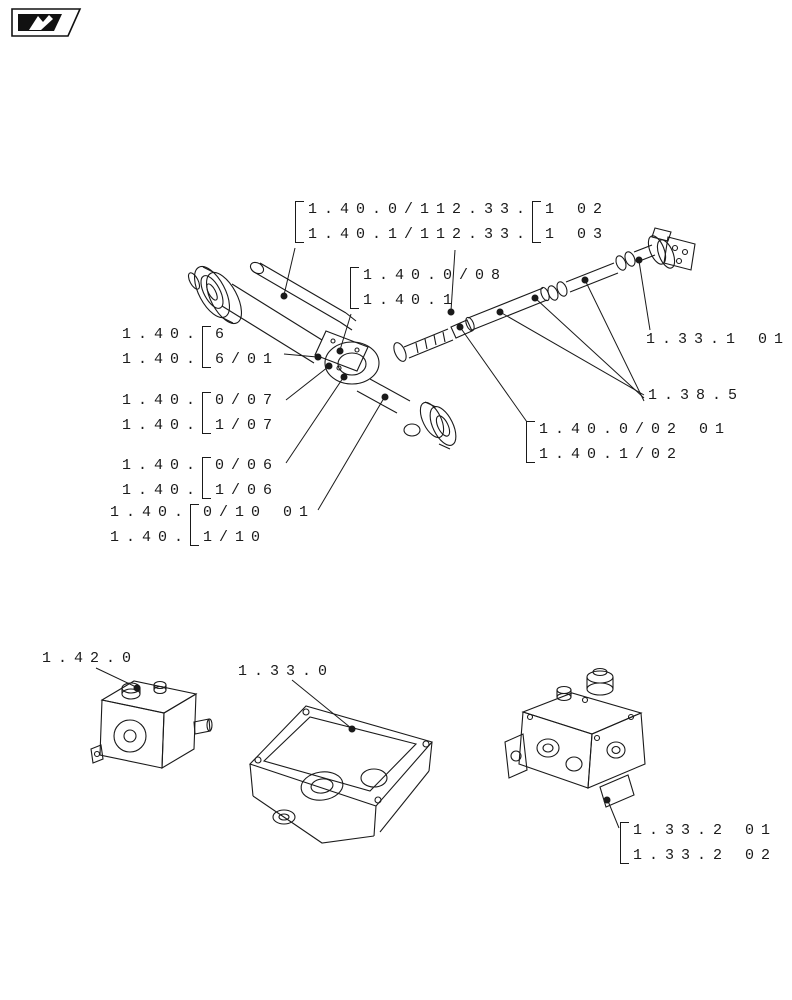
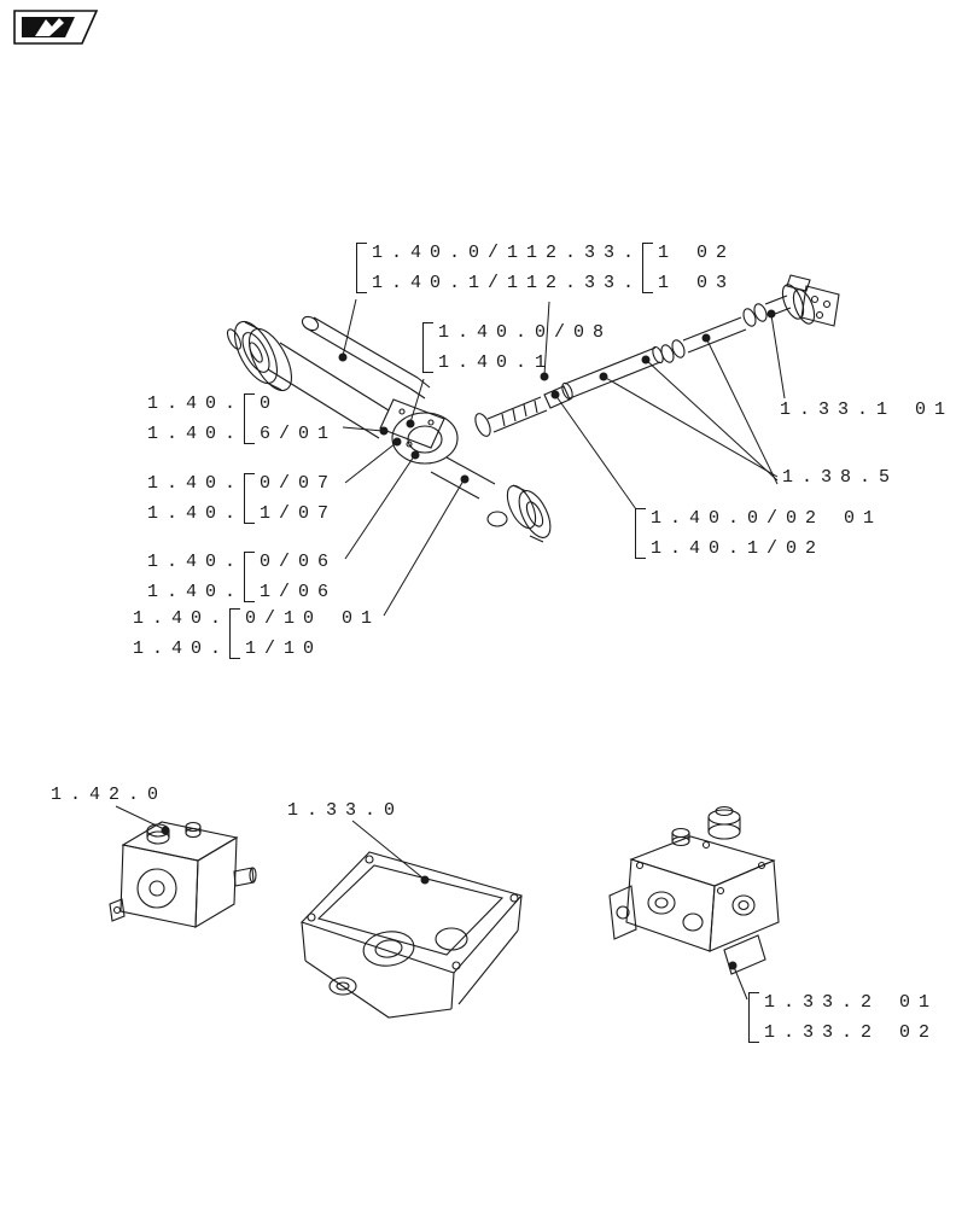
  1.40.0/11
  1.40.1/11
  2.33.
  2.33.
  1 02
  1 03
  1.40.0/08
  1.40.1
  1.40.
  1.40.
- 6
+ 0
  6/01
  1.40.
  1.40.
  0/07
  1/07
  1.40.
  1.40.
  0/06
  1/06
  1.40.
  1.40.
  0/10 01
  1/10
  1.40.0/02 01
  1.40.1/02
  1.33.2 01
  1.33.2 02
  1.33.1 01
  1.38.5
  1.42.0
  1.33.0
